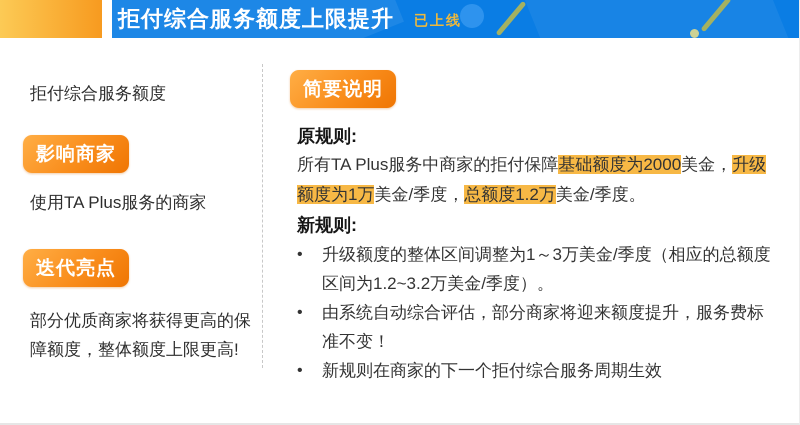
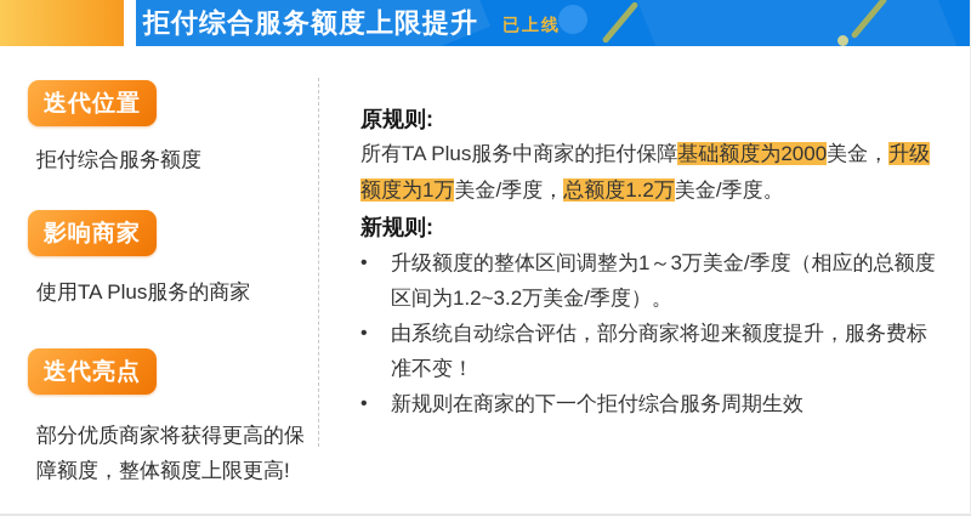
  拒付综合服务额度上限提升
  已上线
+ 迭代位置
  拒付综合服务额度
  影响商家
  使用TA Plus服务的商家
  迭代亮点
  部分优质商家将获得更高的保
  障额度，整体额度上限更高!
- 简要说明
  原规则:
  所有TA Plus服务中商家的拒付保障基础额度为2000美金，升级
  额度为1万美金/季度，总额度1.2万美金/季度。
  新规则:
  •
  升级额度的整体区间调整为1～3万美金/季度（相应的总额度
  区间为1.2~3.2万美金/季度）。
  •
  由系统自动综合评估，部分商家将迎来额度提升，服务费标
  准不变！
  •
  新规则在商家的下一个拒付综合服务周期生效
